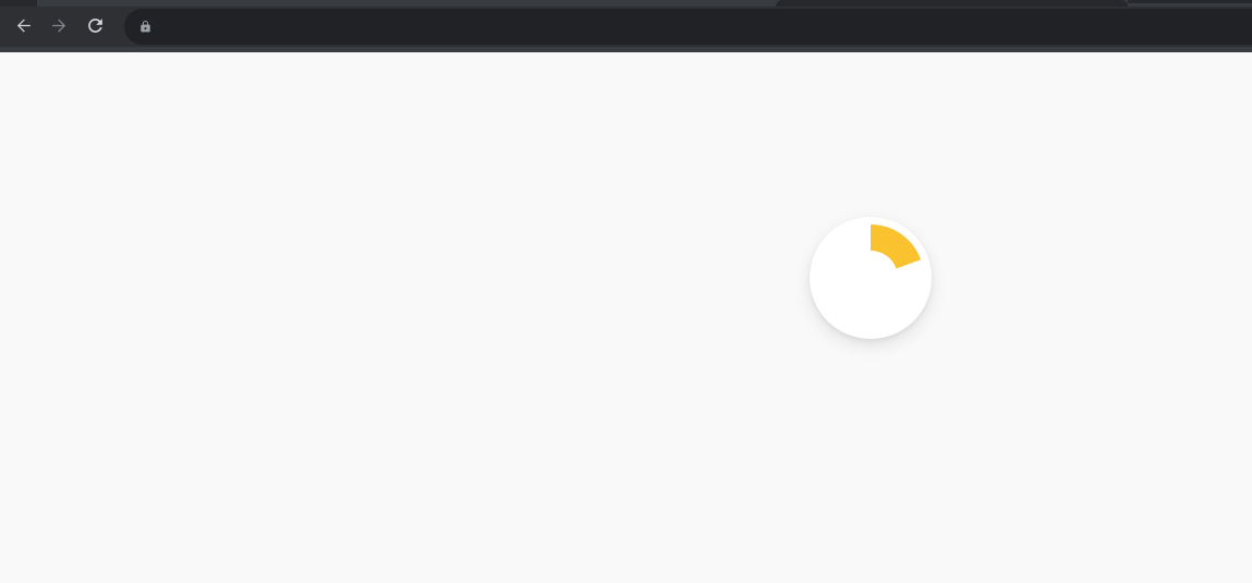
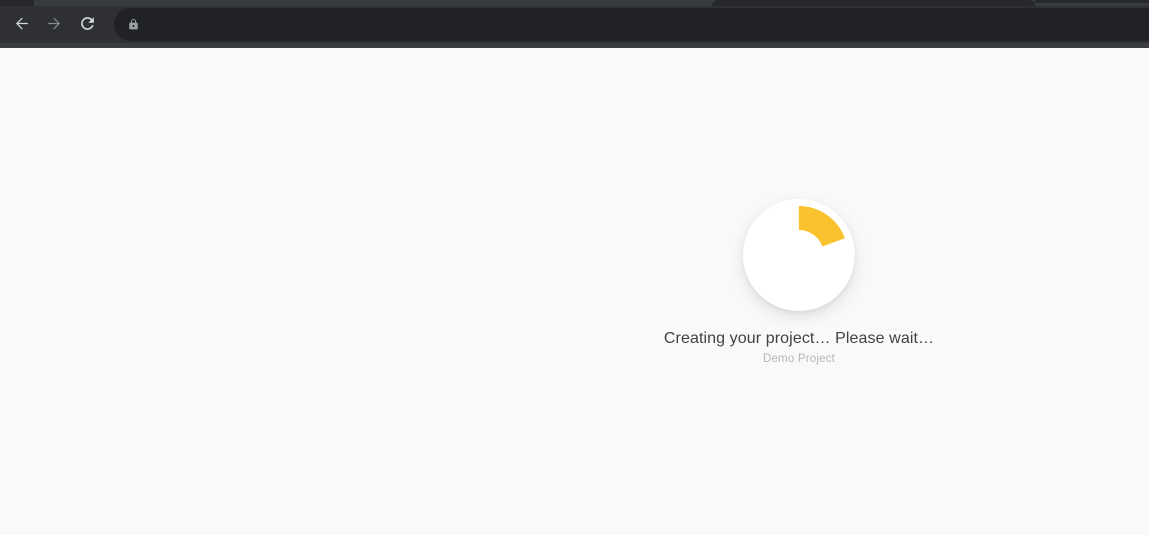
+ Creating your project… Please wait…
+ Demo Project
